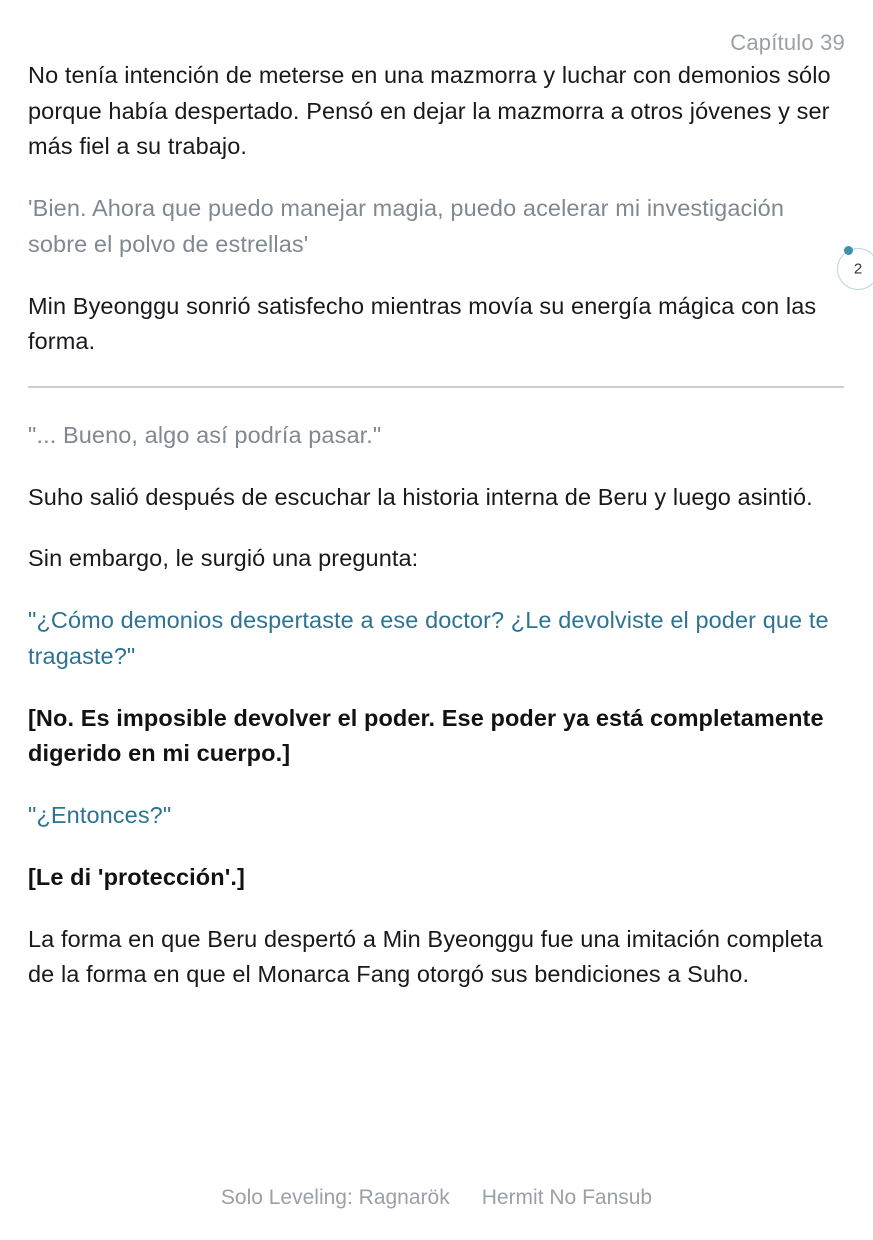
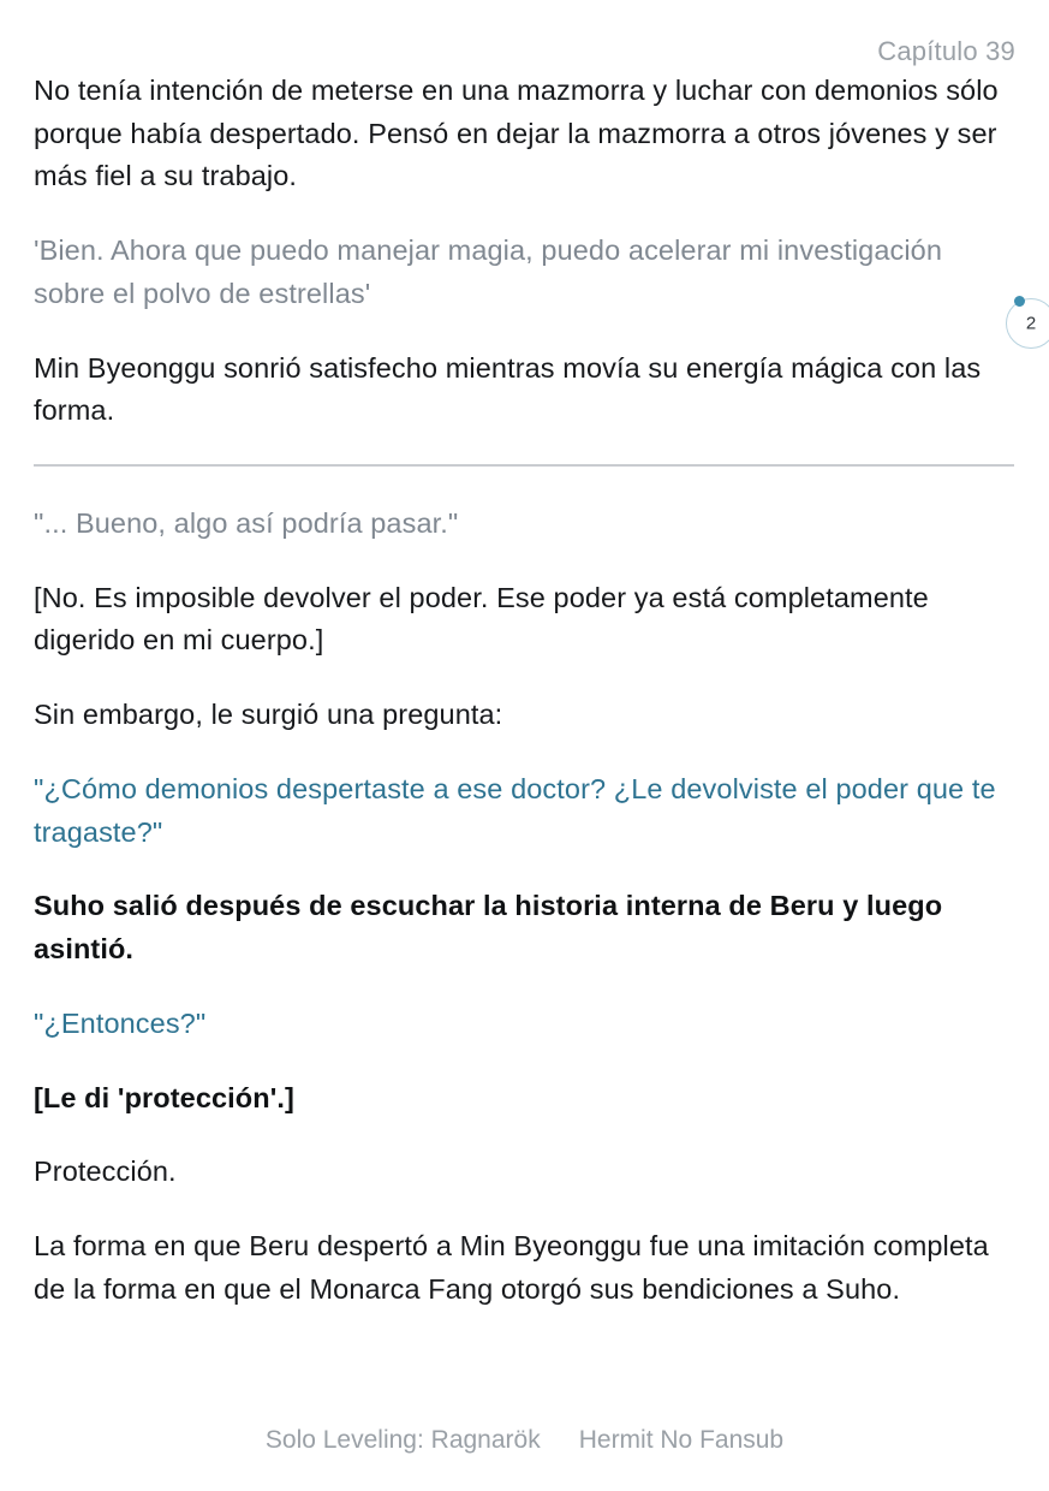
  Capítulo 39
  No tenía intención de meterse en una mazmorra y luchar con demonios sólo porque había despertado. Pensó en dejar la mazmorra a otros jóvenes y ser más fiel a su trabajo.
  'Bien. Ahora que puedo manejar magia, puedo acelerar mi investigación sobre el polvo de estrellas'
  Min Byeonggu sonrió satisfecho mientras movía su energía mágica con las forma.
  "... Bueno, algo así podría pasar."
- Suho salió después de escuchar la historia interna de Beru y luego asintió.
+ [No. Es imposible devolver el poder. Ese poder ya está completamente digerido en mi cuerpo.]
  Sin embargo, le surgió una pregunta:
  "¿Cómo demonios despertaste a ese doctor? ¿Le devolviste el poder que te tragaste?"
- [No. Es imposible devolver el poder. Ese poder ya está completamente digerido en mi cuerpo.]
+ Suho salió después de escuchar la historia interna de Beru y luego asintió.
  "¿Entonces?"
  [Le di 'protección'.]
+ Protección.
  La forma en que Beru despertó a Min Byeonggu fue una imitación completa de la forma en que el Monarca Fang otorgó sus bendiciones a Suho.
  2
  Solo Leveling: Ragnarök
  Hermit No Fansub
